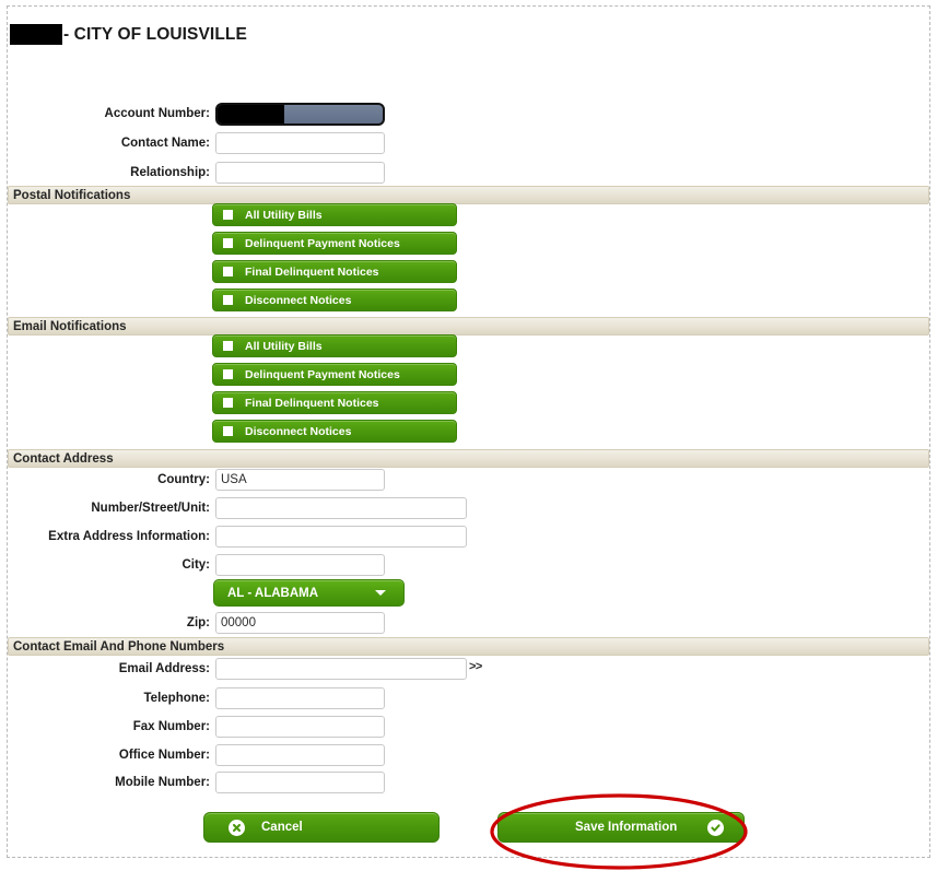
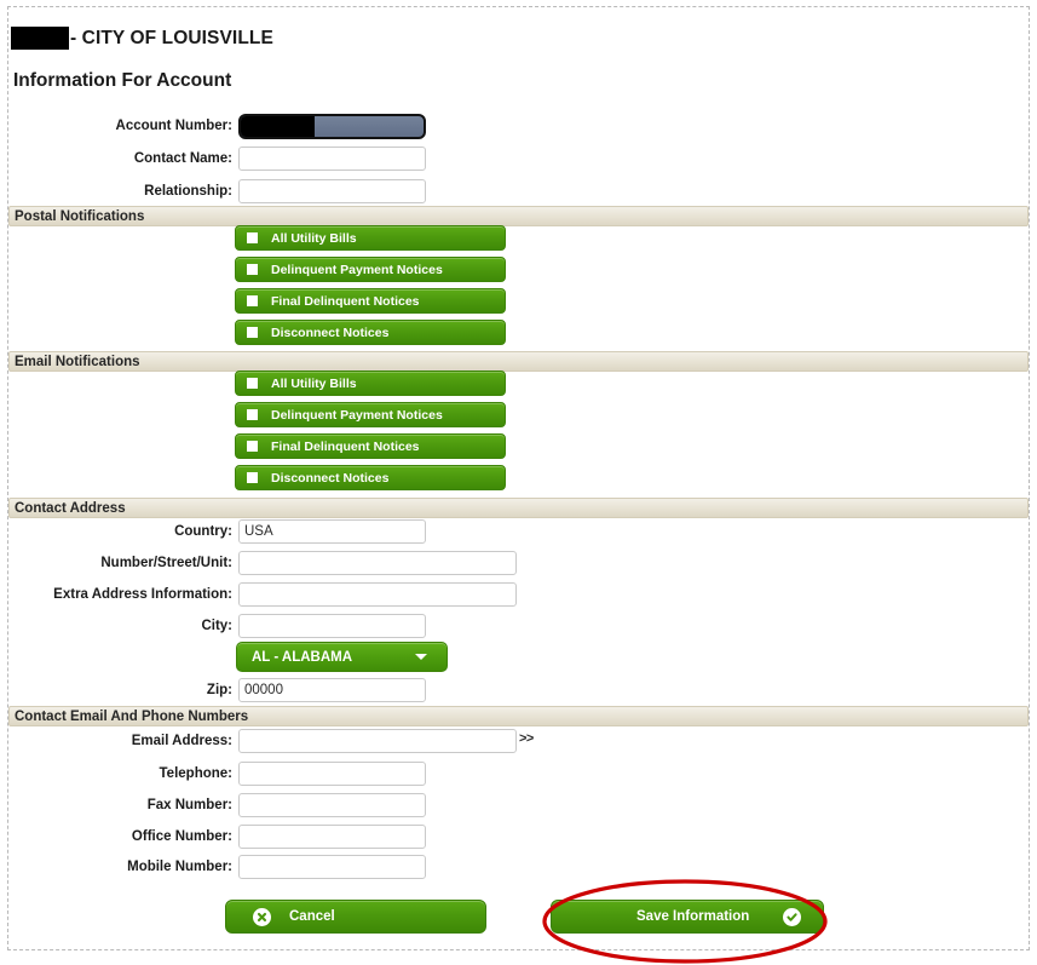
  - CITY OF LOUISVILLE
+ Information For Account
  Account Number:
  Contact Name:
  Relationship:
  Postal Notifications
  All Utility Bills
  Delinquent Payment Notices
  Final Delinquent Notices
  Disconnect Notices
  Email Notifications
  All Utility Bills
  Delinquent Payment Notices
  Final Delinquent Notices
  Disconnect Notices
  Contact Address
  Country:
  USA
  Number/Street/Unit:
  Extra Address Information:
  City:
  AL - ALABAMA
  Zip:
  00000
  Contact Email And Phone Numbers
  Email Address:
  >>
  Telephone:
  Fax Number:
  Office Number:
  Mobile Number:
  Cancel
  Save Information
